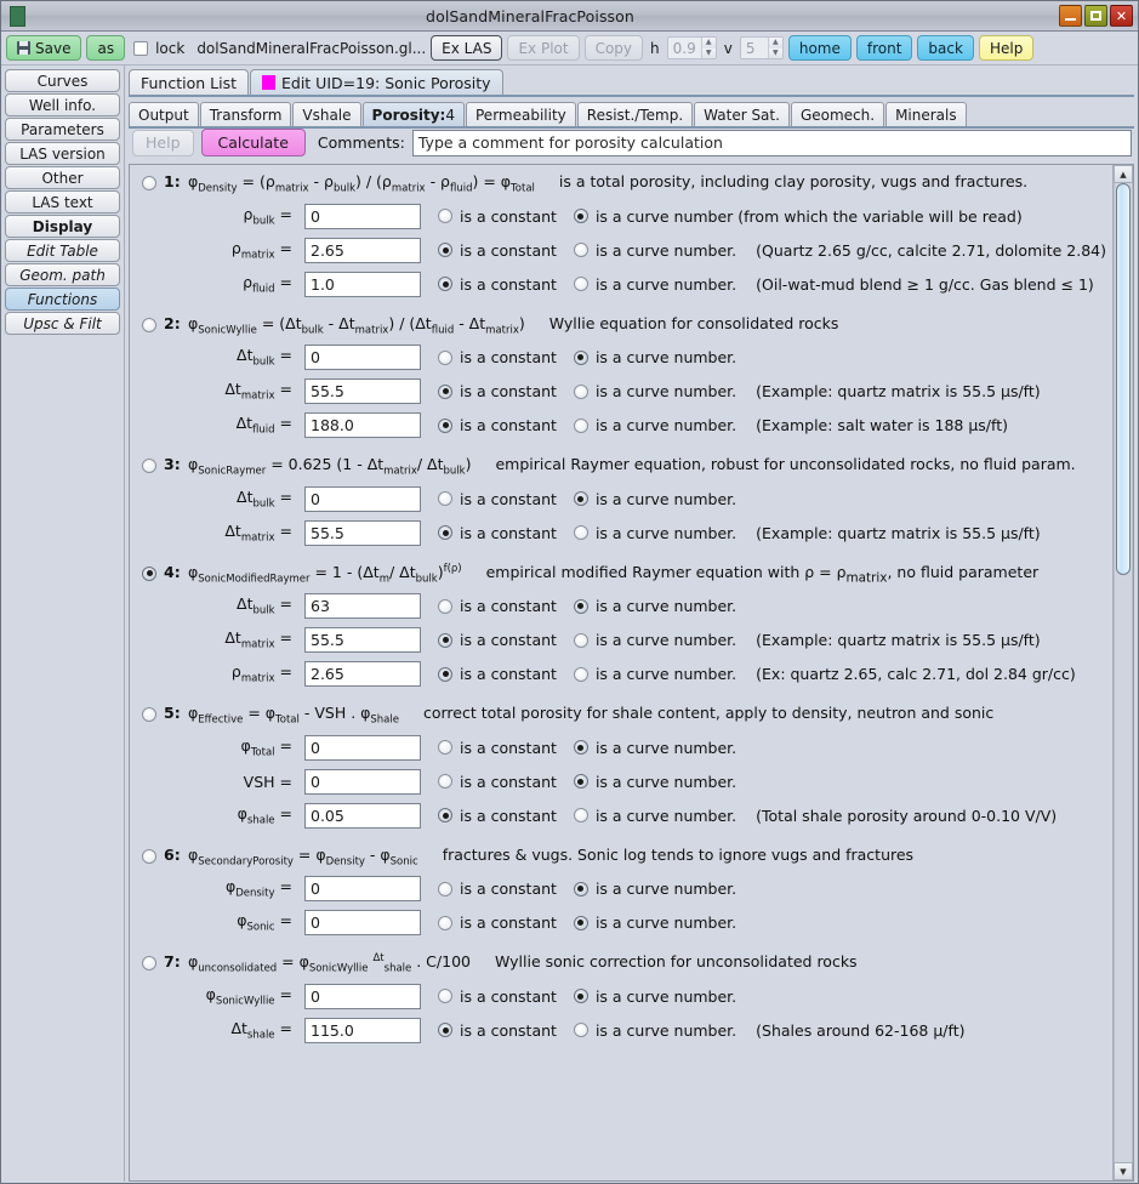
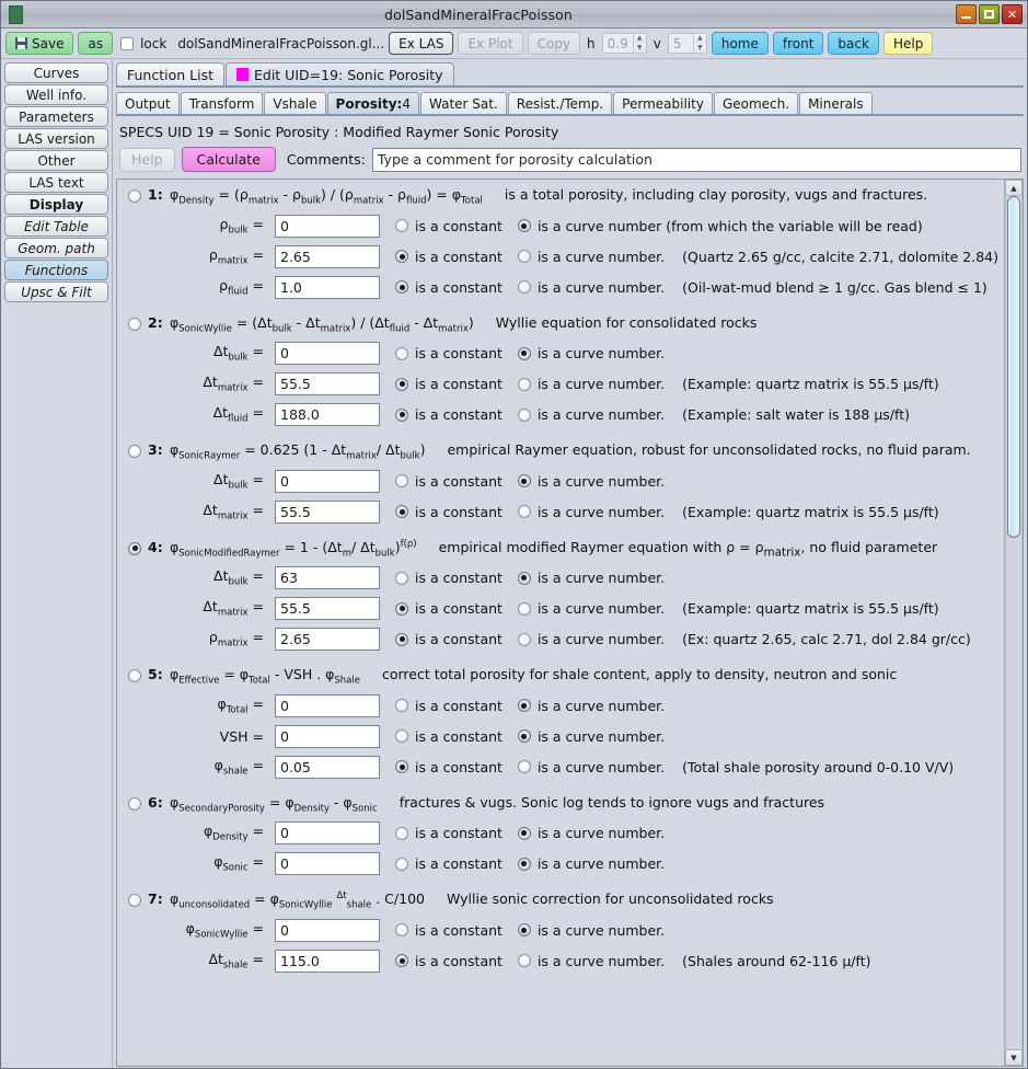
  dolSandMineralFracPoisson
  ✕
  Save
  as
  lock
  dolSandMineralFracPoisson.gl...
  Ex LAS
  Ex Plot
  Copy
  h
  0.9
  v
  5
  home
  front
  back
  Help
  Curves
  Well info.
  Parameters
  LAS version
  Other
  LAS text
  Display
  Edit Table
  Geom. path
  Functions
  Upsc & Filt
  Function List
  Edit UID=19: Sonic Porosity
  Output
  Transform
  Vshale
  Porosity:
  4
- Permeability
+ Water Sat.
  Resist./Temp.
- Water Sat.
+ Permeability
  Geomech.
  Minerals
+ SPECS UID 19 = Sonic Porosity : Modified Raymer Sonic Porosity
  Help
  Calculate
  Comments:
  Type a comment for porosity calculation
  1:
  φDensity = (ρmatrix - ρbulk) / (ρmatrix - ρfluid) = φTotal
  is a total porosity, including clay porosity, vugs and fractures.
  ρbulk =
  0
  is a constant
  is a curve number (from which the variable will be read)
  ρmatrix =
  2.65
  is a constant
  is a curve number.
  (Quartz 2.65 g/cc, calcite 2.71, dolomite 2.84)
  ρfluid =
  1.0
  is a constant
  is a curve number.
  (Oil-wat-mud blend ≥ 1 g/cc. Gas blend ≤ 1)
  2:
  φSonicWyllie = (Δtbulk - Δtmatrix) / (Δtfluid - Δtmatrix)
  Wyllie equation for consolidated rocks
  Δtbulk =
  0
  is a constant
  is a curve number.
  Δtmatrix =
  55.5
  is a constant
  is a curve number.
  (Example: quartz matrix is 55.5 µs/ft)
  Δtfluid =
  188.0
  is a constant
  is a curve number.
  (Example: salt water is 188 µs/ft)
  3:
  φSonicRaymer = 0.625 (1 - Δtmatrix/ Δtbulk)
  empirical Raymer equation, robust for unconsolidated rocks, no fluid param.
  Δtbulk =
  0
  is a constant
  is a curve number.
  Δtmatrix =
  55.5
  is a constant
  is a curve number.
  (Example: quartz matrix is 55.5 µs/ft)
  4:
  φSonicModifiedRaymer = 1 - (Δtm/ Δtbulk)f(ρ)
  empirical modified Raymer equation with ρ = ρmatrix, no fluid parameter
  Δtbulk =
  63
  is a constant
  is a curve number.
  Δtmatrix =
  55.5
  is a constant
  is a curve number.
  (Example: quartz matrix is 55.5 µs/ft)
  ρmatrix =
  2.65
  is a constant
  is a curve number.
  (Ex: quartz 2.65, calc 2.71, dol 2.84 gr/cc)
  5:
  φEffective = φTotal - VSH . φShale
  correct total porosity for shale content, apply to density, neutron and sonic
  φTotal =
  0
  is a constant
  is a curve number.
  VSH =
  0
  is a constant
  is a curve number.
  φshale =
  0.05
  is a constant
  is a curve number.
  (Total shale porosity around 0-0.10 V/V)
  6:
  φSecondaryPorosity = φDensity - φSonic
  fractures & vugs. Sonic log tends to ignore vugs and fractures
  φDensity =
  0
  is a constant
  is a curve number.
  φSonic =
  0
  is a constant
  is a curve number.
  7:
  φunconsolidated = φSonicWyllie Δtshale . C/100
  Wyllie sonic correction for unconsolidated rocks
  φSonicWyllie =
  0
  is a constant
  is a curve number.
  Δtshale =
  115.0
  is a constant
  is a curve number.
- (Shales around 62-168 µ/ft)
+ (Shales around 62-116 µ/ft)
  ▲
  ▼
